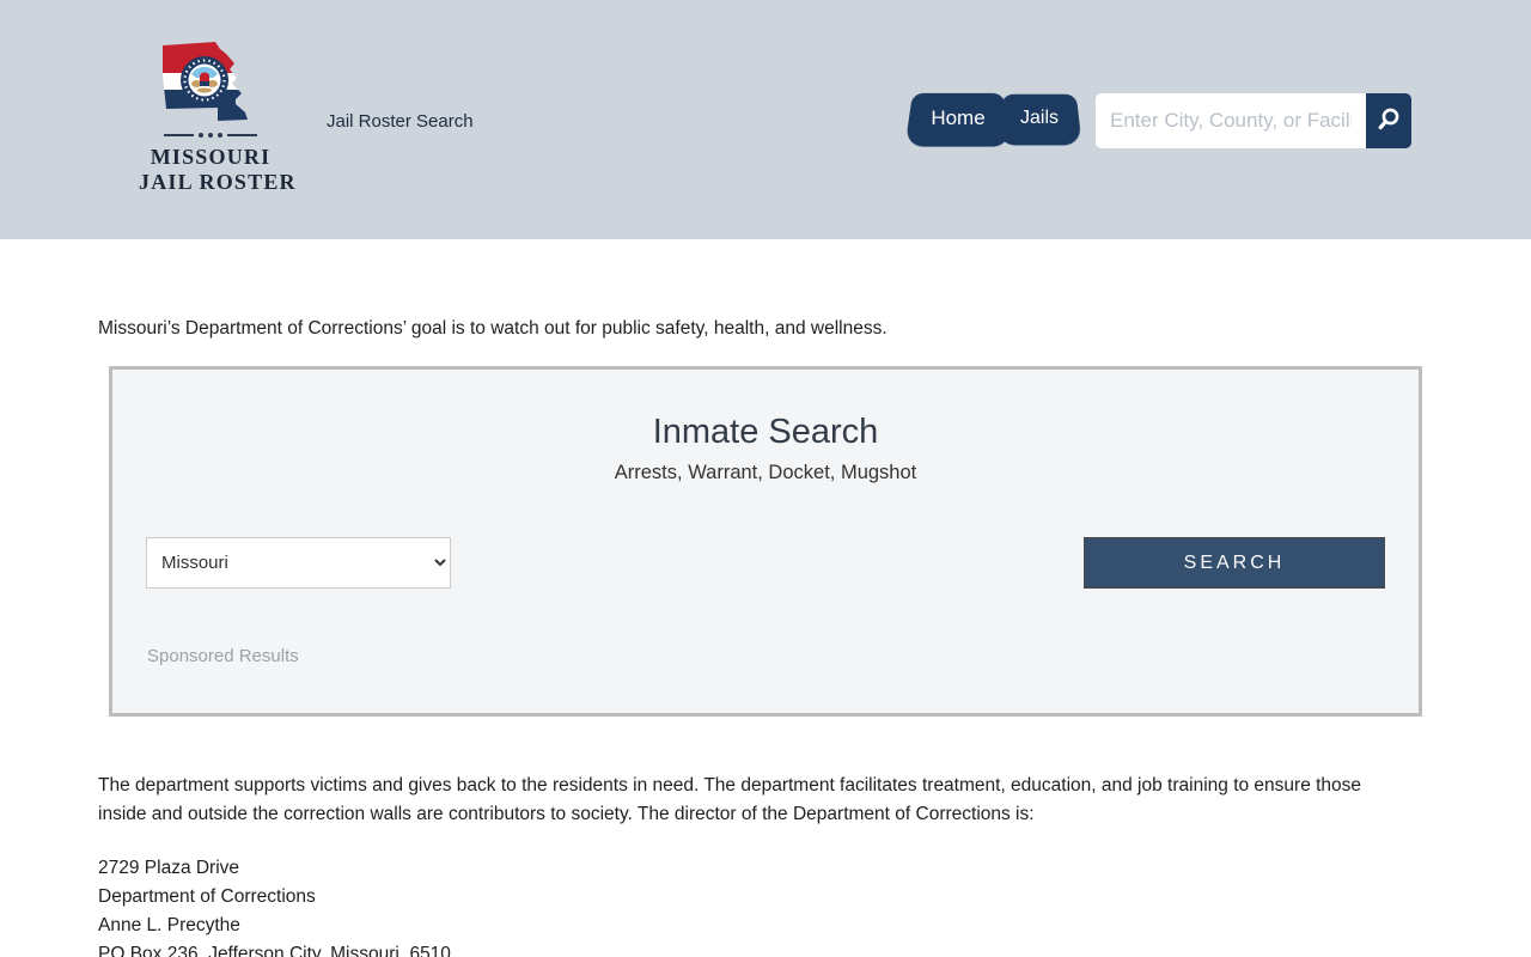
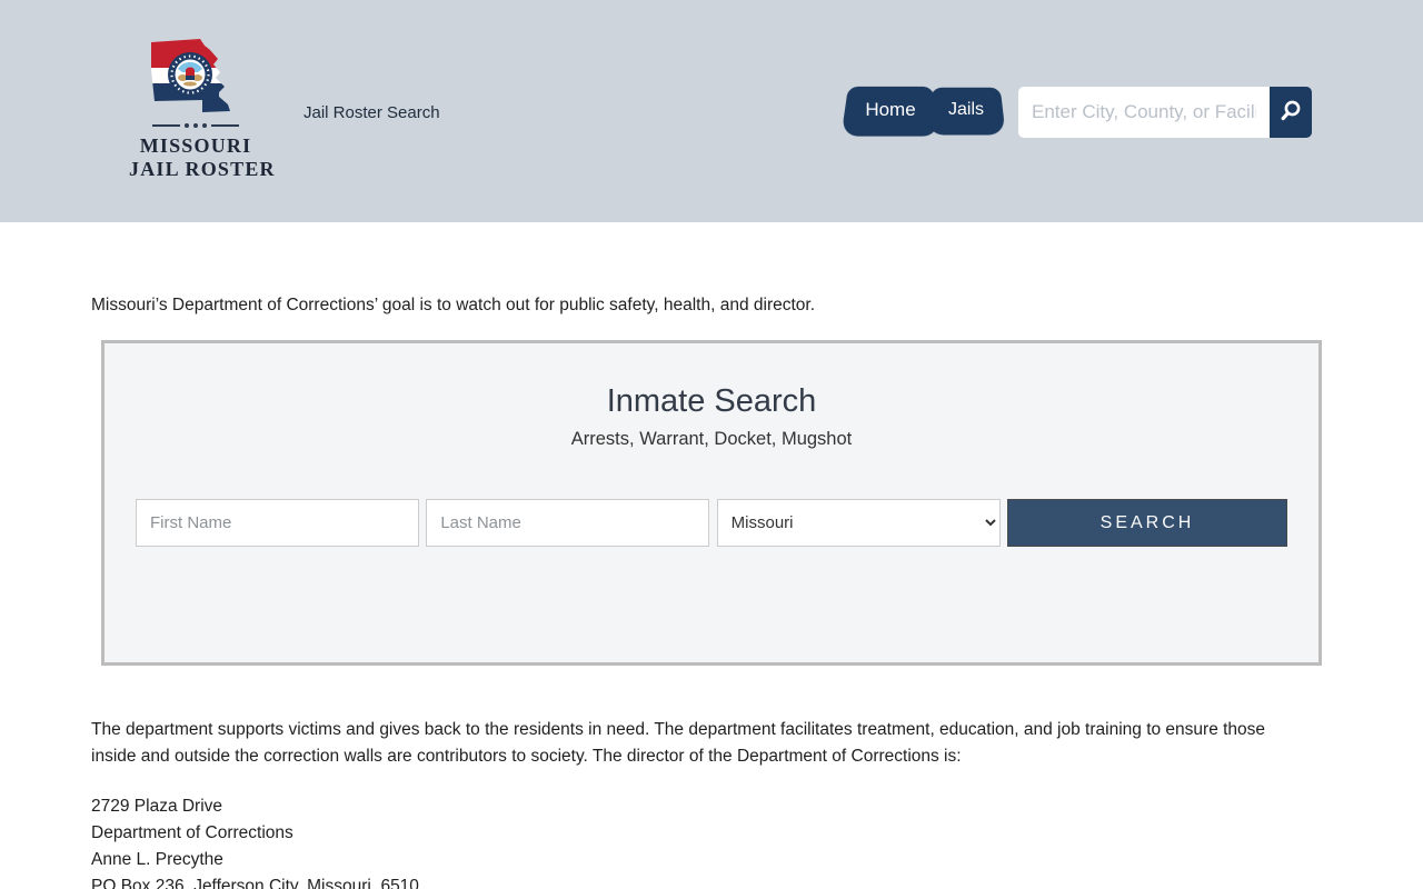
  MISSOURI
  JAIL ROSTER
  Jail Roster Search
  Home
  Jails
  Enter City, County, or Facil
- Missouri’s Department of Corrections’ goal is to watch out for public safety, health, and wellness.
+ Missouri’s Department of Corrections’ goal is to watch out for public safety, health, and director.
  Inmate Search
  Arrests, Warrant, Docket, Mugshot
+ First Name
+ Last Name
  Missouri
  SEARCH
- Sponsored Results
  The department supports victims and gives back to the residents in need. The department facilitates treatment, education, and job training to ensure those inside and outside the correction walls are contributors to society. The director of the Department of Corrections is:
  2729 Plaza Drive
  Department of Corrections
  Anne L. Precythe
  PO Box 236, Jefferson City, Missouri, 6510.
